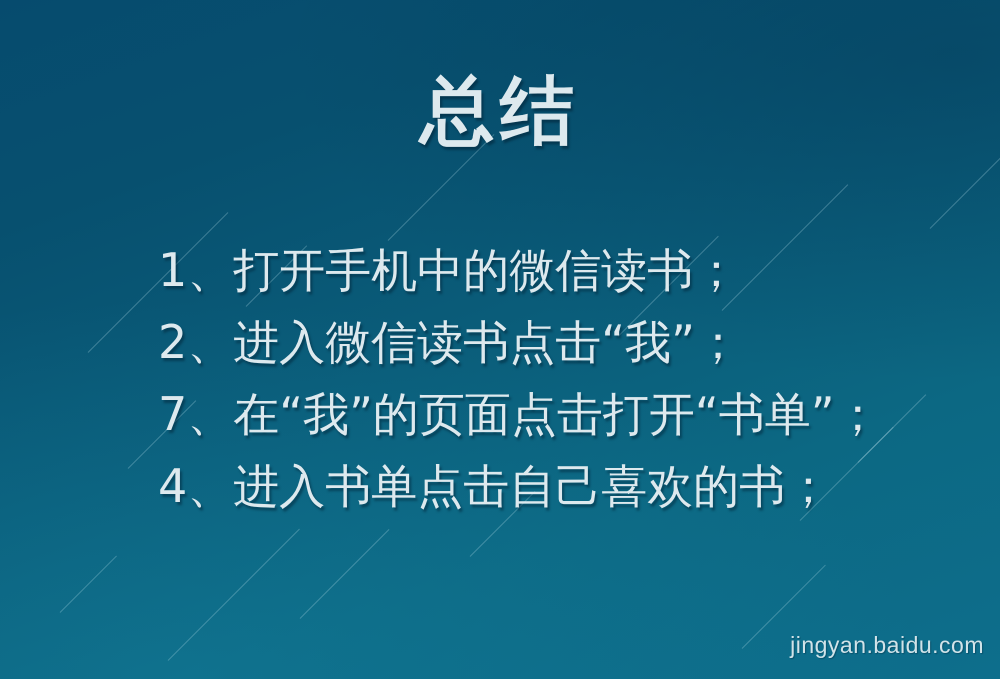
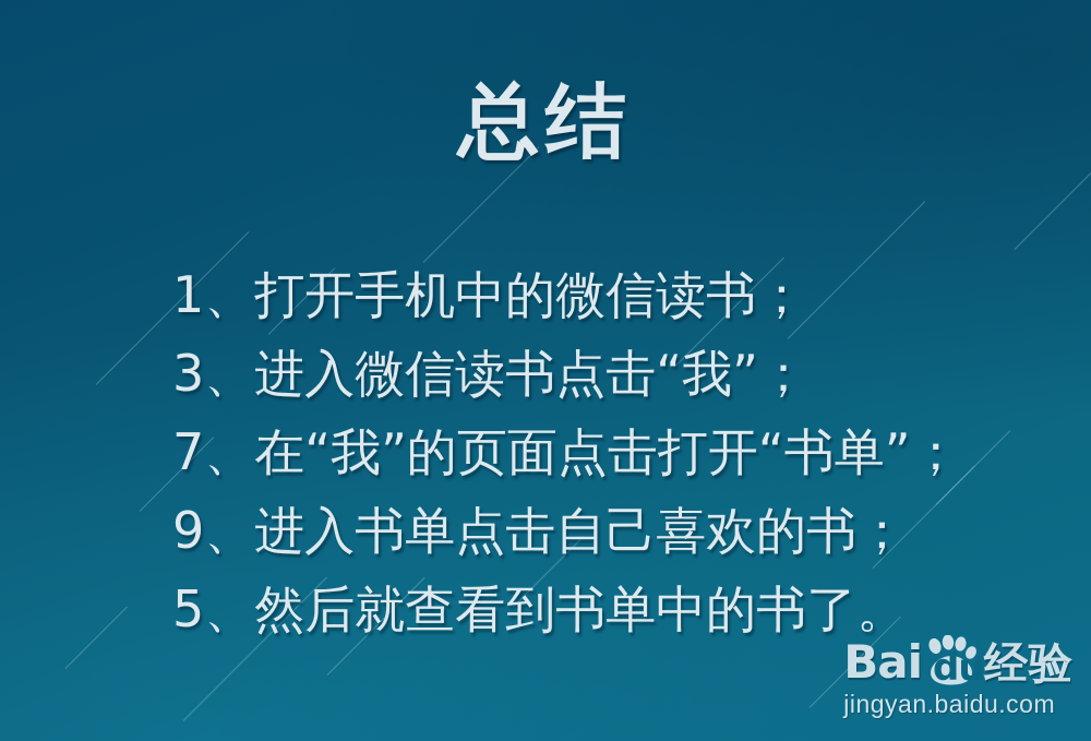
  总结
  1、打开手机中的微信读书；
- 2、进入微信读书点击“我”；
+ 3、进入微信读书点击“我”；
  7、在“我”的页面点击打开“书单”；
- 4、进入书单点击自己喜欢的书；
+ 9、进入书单点击自己喜欢的书；
+ 5、然后就查看到书单中的书了。
+ Bai
+ du
+ 经验
  jingyan.baidu.com
